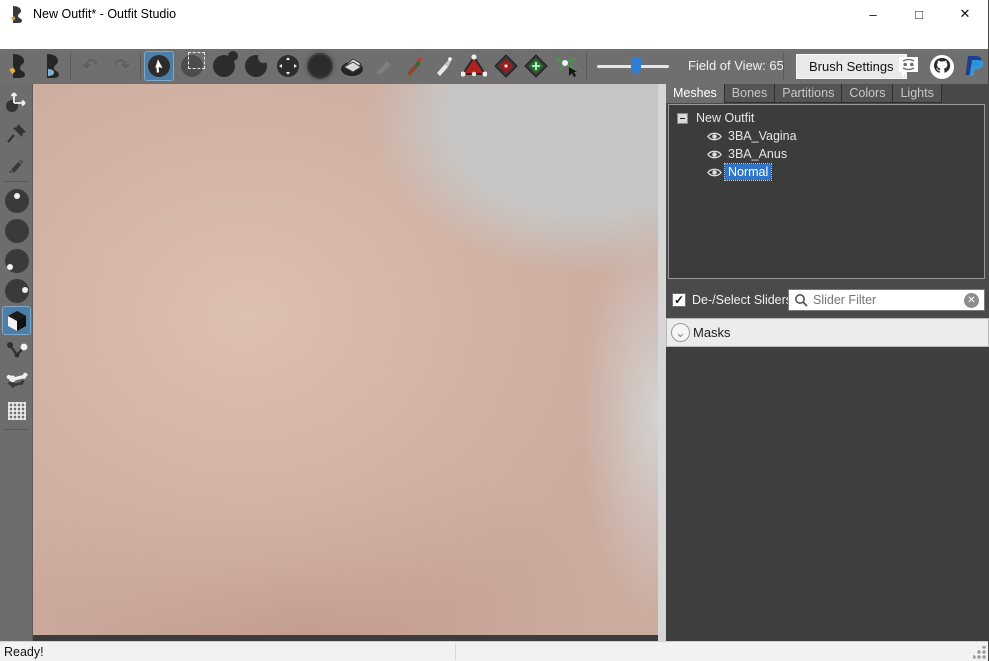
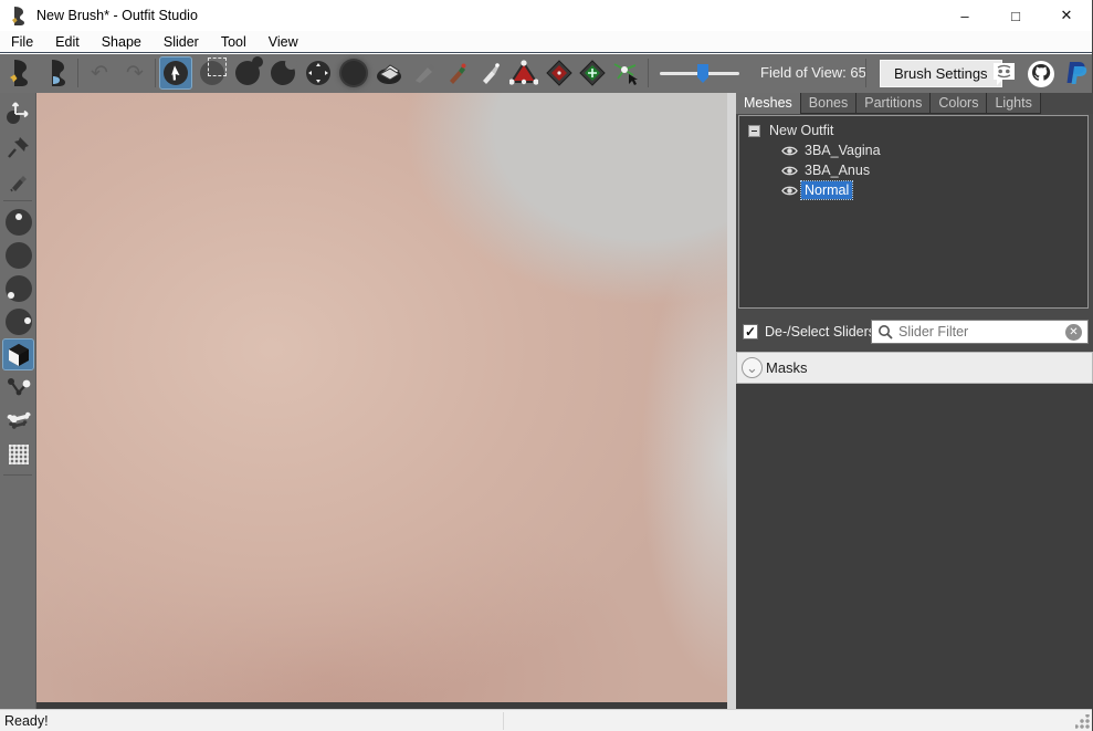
- New Outfit* - Outfit Studio
+ New Brush* - Outfit Studio
  –
  □
  ✕
+ File
+ Edit
+ Shape
+ Slider
+ Tool
+ View
  Field of View: 65
  Brush Settings
  Meshes
  Bones
  Partitions
  Colors
  Lights
  New Outfit
  3BA_Vagina
  3BA_Anus
  Normal
  ✓
  De-/Select Slider
  Slider Filter
  ✕
  ⌄
  Masks
  Ready!
